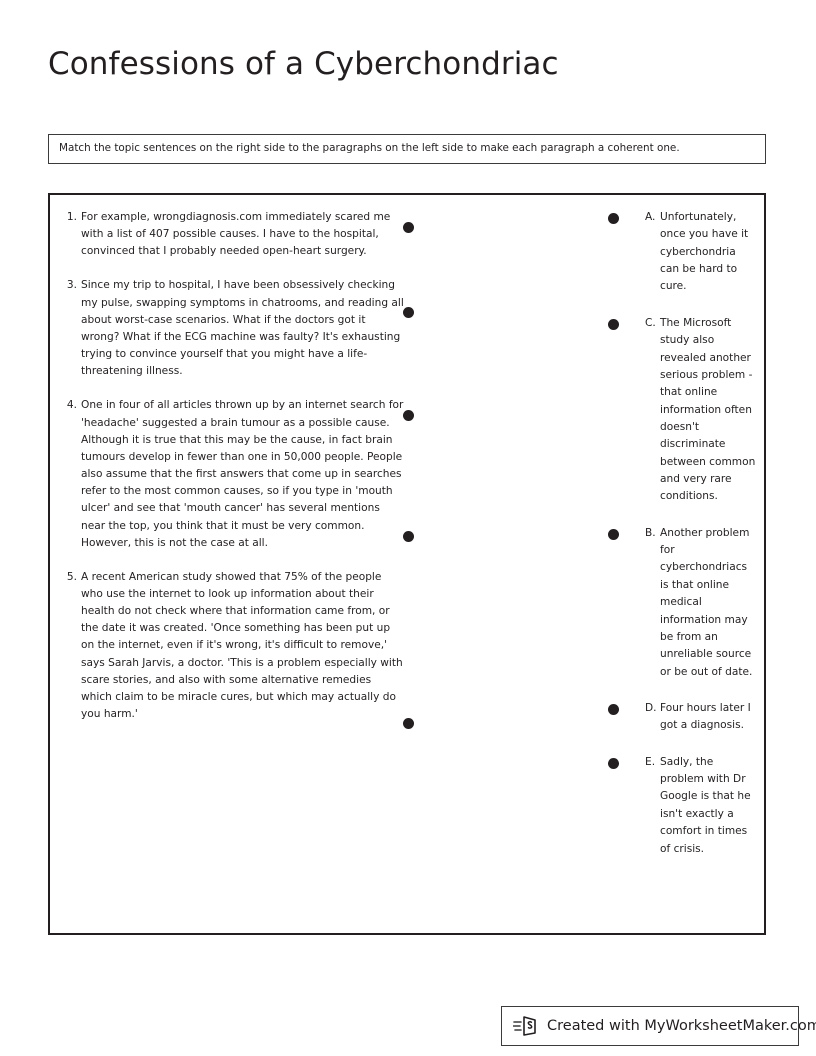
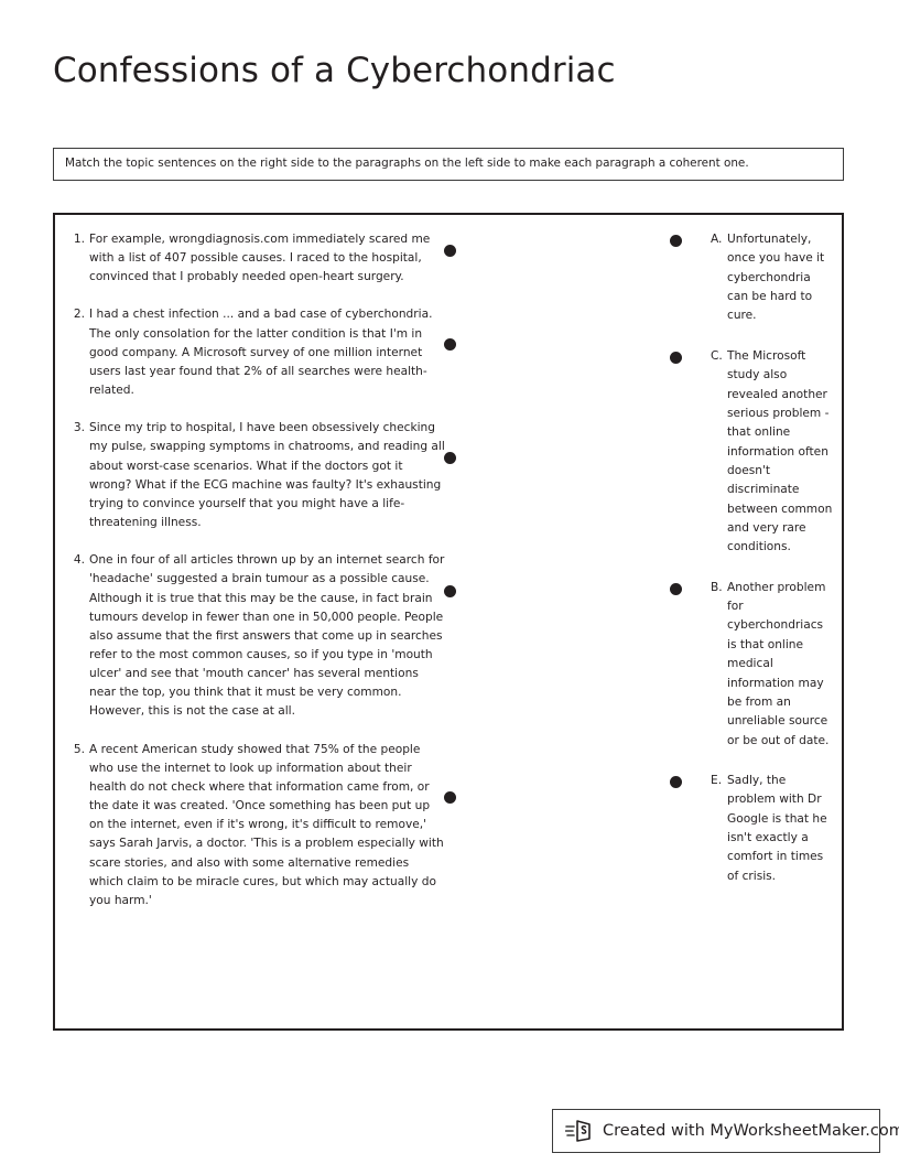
  Confessions of a Cyberchondriac
  Match the topic sentences on the right side to the paragraphs on the left side to make each paragraph a coherent one.
  1.
- For example, wrongdiagnosis.com immediately scared me with a list of 407 possible causes. I have to the hospital, convinced that I probably needed open-heart surgery.
+ For example, wrongdiagnosis.com immediately scared me with a list of 407 possible causes. I raced to the hospital, convinced that I probably needed open-heart surgery.
+ 2.
+ I had a chest infection ... and a bad case of cyberchondria. The only consolation for the latter condition is that I'm in good company. A Microsoft survey of one million internet users last year found that 2% of all searches were health-related.
  3.
  Since my trip to hospital, I have been obsessively checking my pulse, swapping symptoms in chatrooms, and reading all about worst-case scenarios. What if the doctors got it wrong? What if the ECG machine was faulty? It's exhausting trying to convince yourself that you might have a life-threatening illness.
  4.
  One in four of all articles thrown up by an internet search for 'headache' suggested a brain tumour as a possible cause. Although it is true that this may be the cause, in fact brain tumours develop in fewer than one in 50,000 people. People also assume that the first answers that come up in searches refer to the most common causes, so if you type in 'mouth ulcer' and see that 'mouth cancer' has several mentions near the top, you think that it must be very common. However, this is not the case at all.
  5.
  A recent American study showed that 75% of the people who use the internet to look up information about their health do not check where that information came from, or the date it was created. 'Once something has been put up on the internet, even if it's wrong, it's difficult to remove,' says Sarah Jarvis, a doctor. 'This is a problem especially with scare stories, and also with some alternative remedies which claim to be miracle cures, but which may actually do you harm.'
  A.
  Unfortunately, once you have it cyberchondria can be hard to cure.
  C.
  The Microsoft study also revealed another serious problem - that online information often doesn't discriminate between common and very rare conditions.
  B.
  Another problem for cyberchondriacs is that online medical information may be from an unreliable source or be out of date.
- D.
- Four hours later I got a diagnosis.
  E.
  Sadly, the problem with Dr Google is that he isn't exactly a comfort in times of crisis.
  Created with MyWorksheetMaker.com
